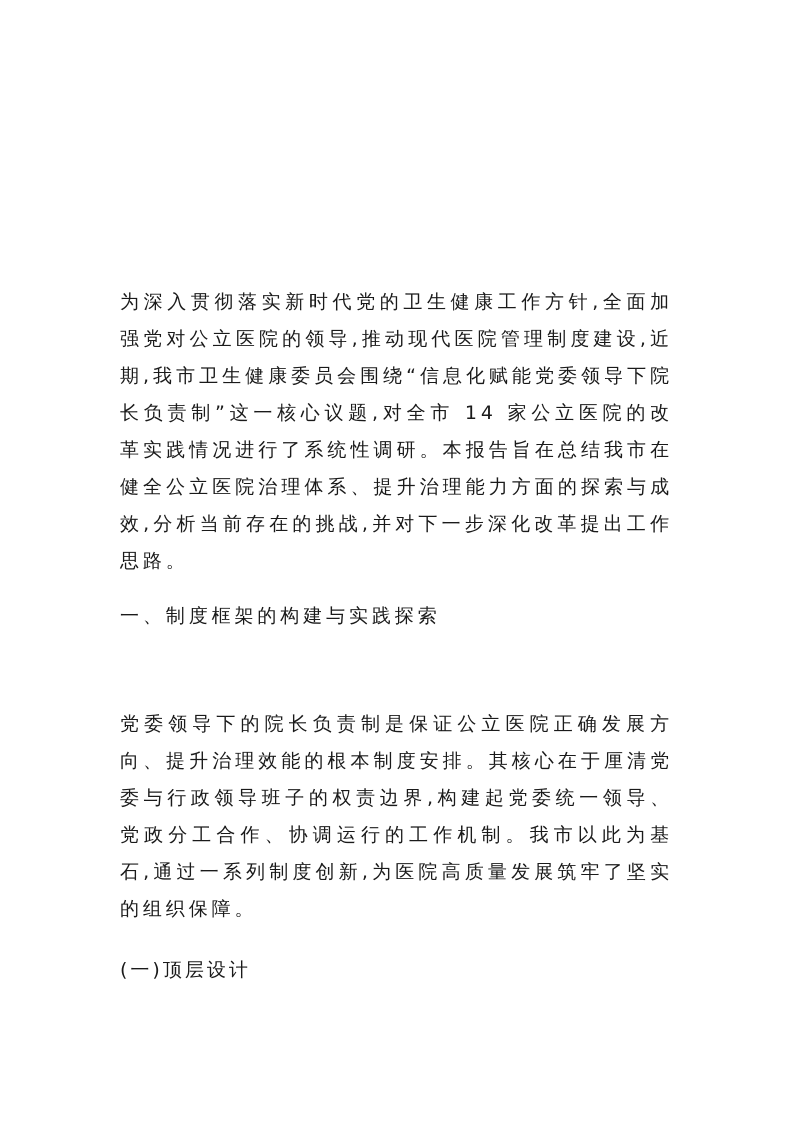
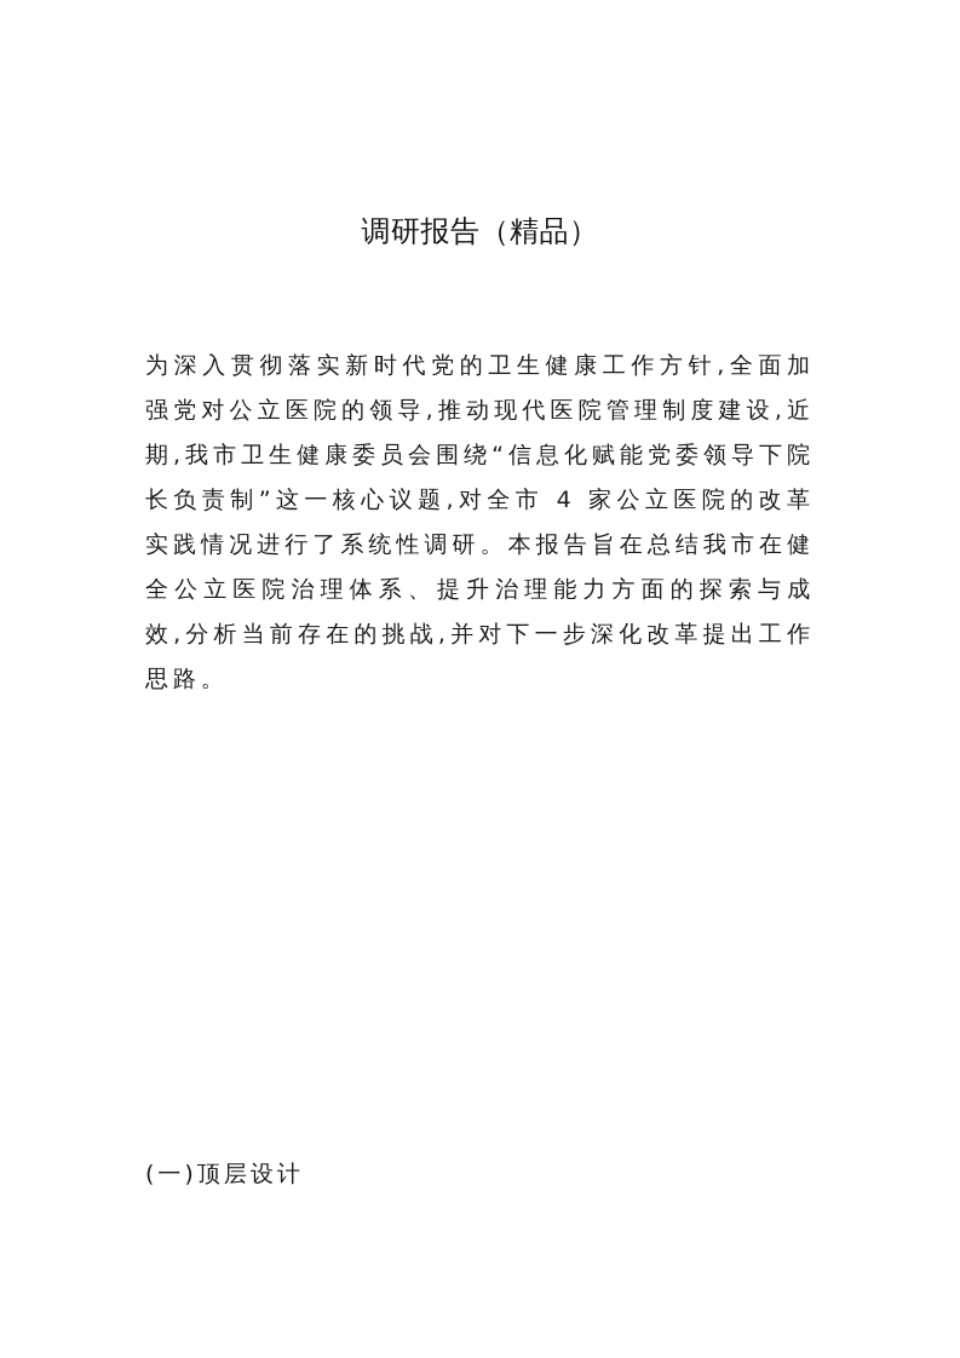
+ 调研报告（精品）
- 为深入贯彻落实新时代党的卫生健康工作方针,全面加强党对公立医院的领导,推动现代医院管理制度建设,近期,我市卫生健康委员会围绕“信息化赋能党委领导下院长负责制”这一核心议题,对全市 14 家公立医院的改革实践情况进行了系统性调研。本报告旨在总结我市在健全公立医院治理体系、提升治理能力方面的探索与成效,分析当前存在的挑战,并对下一步深化改革提出工作思路。
+ 为深入贯彻落实新时代党的卫生健康工作方针,全面加强党对公立医院的领导,推动现代医院管理制度建设,近期,我市卫生健康委员会围绕“信息化赋能党委领导下院长负责制”这一核心议题,对全市 4 家公立医院的改革实践情况进行了系统性调研。本报告旨在总结我市在健全公立医院治理体系、提升治理能力方面的探索与成效,分析当前存在的挑战,并对下一步深化改革提出工作思路。
- 一、制度框架的构建与实践探索
- 党委领导下的院长负责制是保证公立医院正确发展方向、提升治理效能的根本制度安排。其核心在于厘清党委与行政领导班子的权责边界,构建起党委统一领导、党政分工合作、协调运行的工作机制。我市以此为基石,通过一系列制度创新,为医院高质量发展筑牢了坚实的组织保障。
  (一)顶层设计
